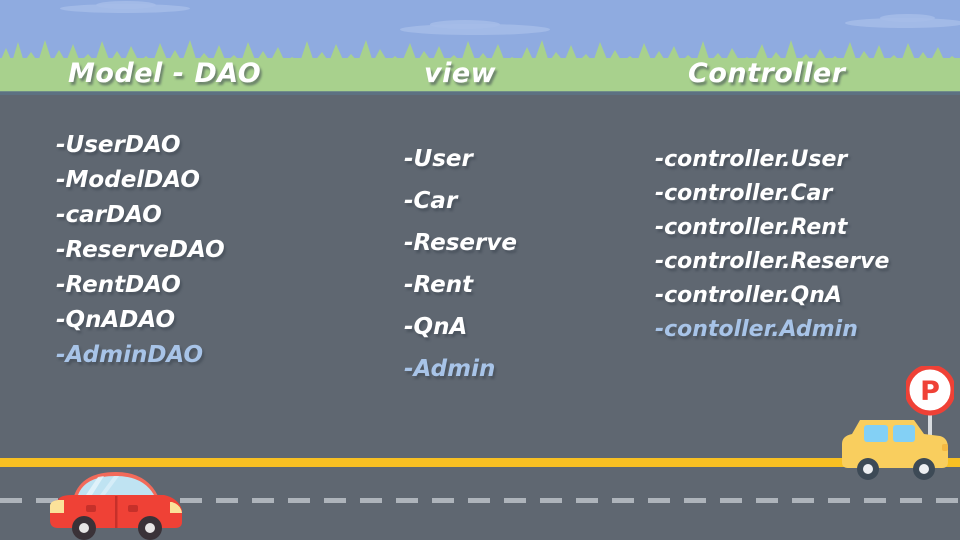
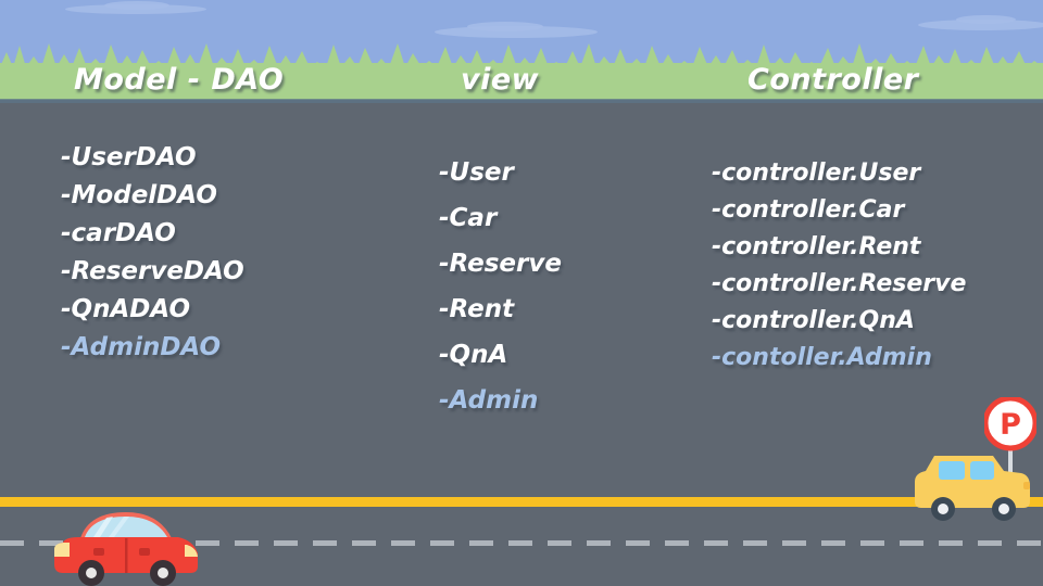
  Model - DAO
  view
  Controller
  -UserDAO
  -ModelDAO
  -carDAO
  -ReserveDAO
- -RentDAO
  -QnADAO
  -AdminDAO
  -User
  -Car
  -Reserve
  -Rent
  -QnA
  -Admin
  -controller.User
  -controller.Car
  -controller.Rent
  -controller.Reserve
  -controller.QnA
  -contoller.Admin
  P
